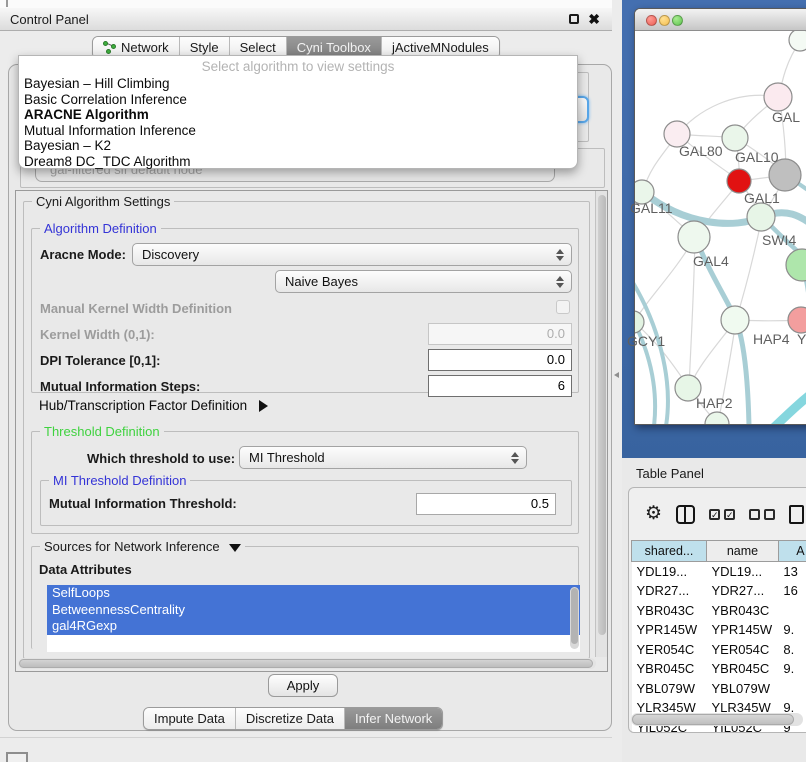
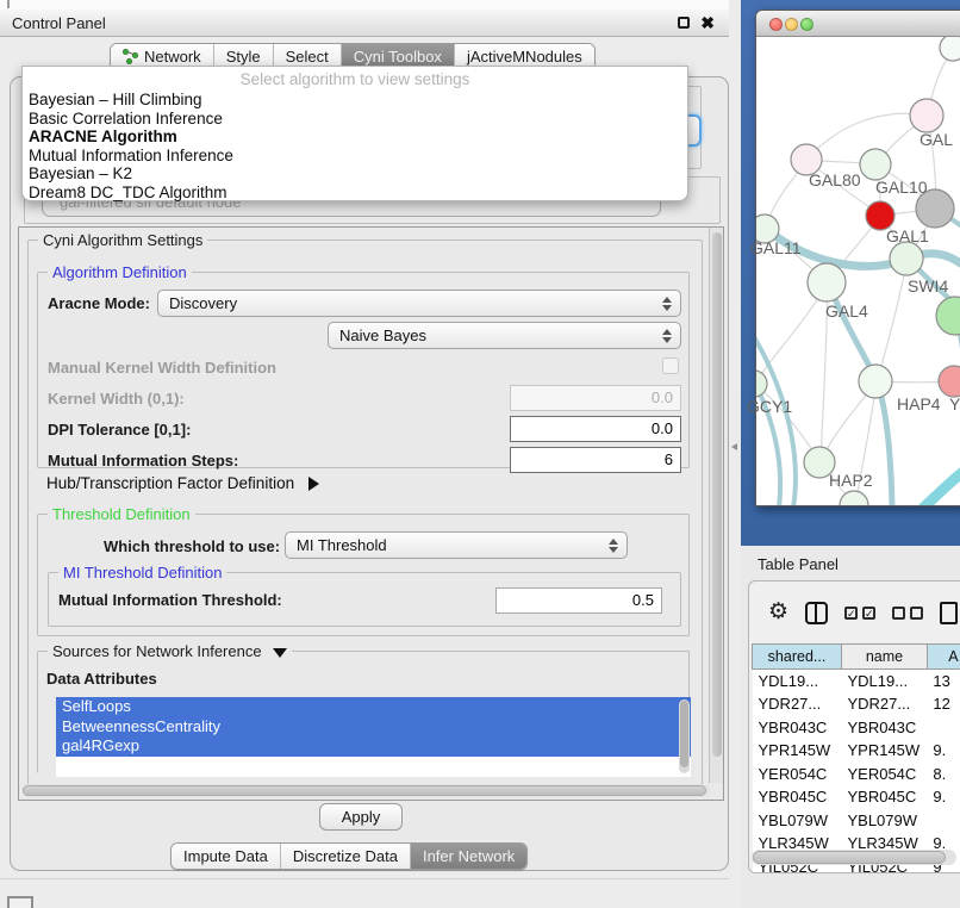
  Control Panel
  ✖
  Network
  Style
  Select
  Cyni Toolbox
  jActiveMNodules
  gal-filtered sif default node
  Select algorithm to view settings
  Bayesian – Hill Climbing
  Basic Correlation Inference
  ARACNE Algorithm
  Mutual Information Inference
  Bayesian – K2
  Dream8 DC_TDC Algorithm
  Cyni Algorithm Settings
  Algorithm Definition
  Aracne Mode:
  Discovery
  Naive Bayes
  Manual Kernel Width Definition
  Kernel Width (0,1):
  0.0
  DPI Tolerance [0,1]:
  0.0
  Mutual Information Steps:
  6
  Hub/Transcription Factor Definition
  Threshold Definition
  Which threshold to use:
  MI Threshold
  MI Threshold Definition
  Mutual Information Threshold:
  0.5
  Sources for Network Inference
  Data Attributes
  SelfLoops
  BetweennessCentrality
  gal4RGexp
  Apply
  Impute Data
  Discretize Data
  Infer Network
  GAL
  GAL80
  GAL10
  GAL1
  GAL11
  SWI4
  GAL4
  GCY1
  HAP4
  Y
  HAP2
  Table Panel
  ⚙
  ✓
  ✓
  shared...	name	A
  YDL19...	YDL19...	13
- YDR27...	YDR27...	16
+ YDR27...	YDR27...	12
  YBR043C	YBR043C
  YPR145W	YPR145W	9.
  YER054C	YER054C	8.
  YBR045C	YBR045C	9.
  YBL079W	YBL079W
  YLR345W	YLR345W	9.
  YIL052C	YIL052C	9
